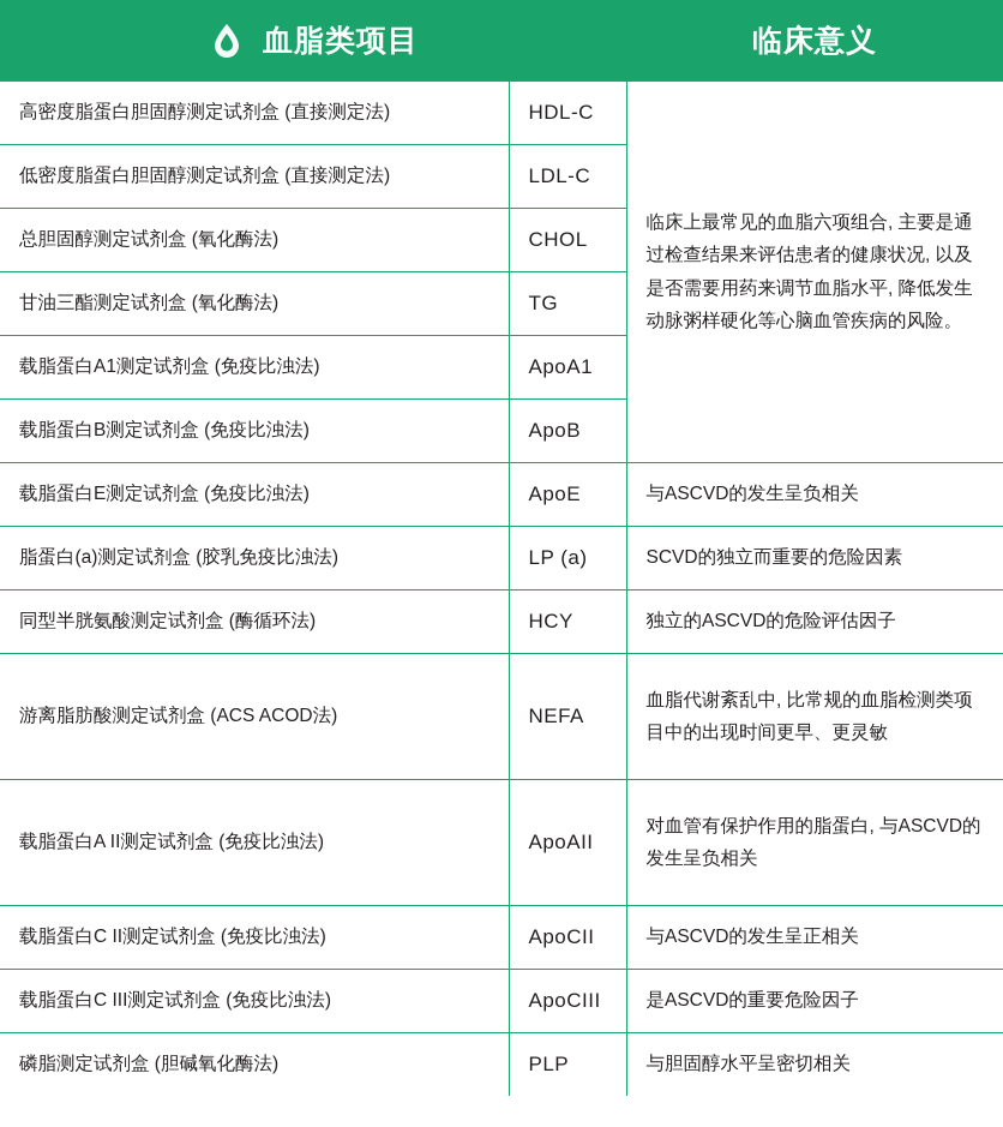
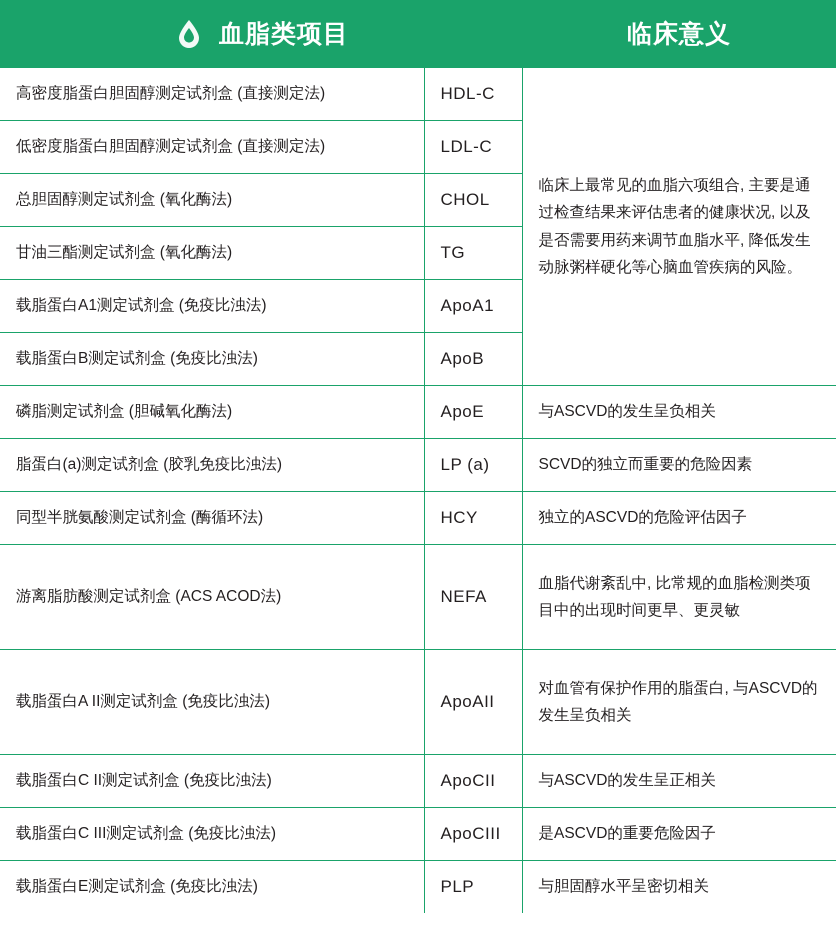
  血脂类项目	临床意义
  高密度脂蛋白胆固醇测定试剂盒 (直接测定法)	HDL-C	临床上最常见的血脂六项组合, 主要是通过检查结果来评估患者的健康状况, 以及是否需要用药来调节血脂水平, 降低发生动脉粥样硬化等心脑血管疾病的风险。
  低密度脂蛋白胆固醇测定试剂盒 (直接测定法)	LDL-C
  总胆固醇测定试剂盒 (氧化酶法)	CHOL
  甘油三酯测定试剂盒 (氧化酶法)	TG
  载脂蛋白A1测定试剂盒 (免疫比浊法)	ApoA1
  载脂蛋白B测定试剂盒 (免疫比浊法)	ApoB
- 载脂蛋白E测定试剂盒 (免疫比浊法)	ApoE	与ASCVD的发生呈负相关
+ 磷脂测定试剂盒 (胆碱氧化酶法)	ApoE	与ASCVD的发生呈负相关
  脂蛋白(a)测定试剂盒 (胶乳免疫比浊法)	LP (a)	SCVD的独立而重要的危险因素
  同型半胱氨酸测定试剂盒 (酶循环法)	HCY	独立的ASCVD的危险评估因子
  游离脂肪酸测定试剂盒 (ACS ACOD法)	NEFA	血脂代谢紊乱中, 比常规的血脂检测类项目中的出现时间更早、更灵敏
  载脂蛋白A II测定试剂盒 (免疫比浊法)	ApoAII	对血管有保护作用的脂蛋白, 与ASCVD的发生呈负相关
  载脂蛋白C II测定试剂盒 (免疫比浊法)	ApoCII	与ASCVD的发生呈正相关
  载脂蛋白C III测定试剂盒 (免疫比浊法)	ApoCIII	是ASCVD的重要危险因子
- 磷脂测定试剂盒 (胆碱氧化酶法)	PLP	与胆固醇水平呈密切相关
+ 载脂蛋白E测定试剂盒 (免疫比浊法)	PLP	与胆固醇水平呈密切相关
